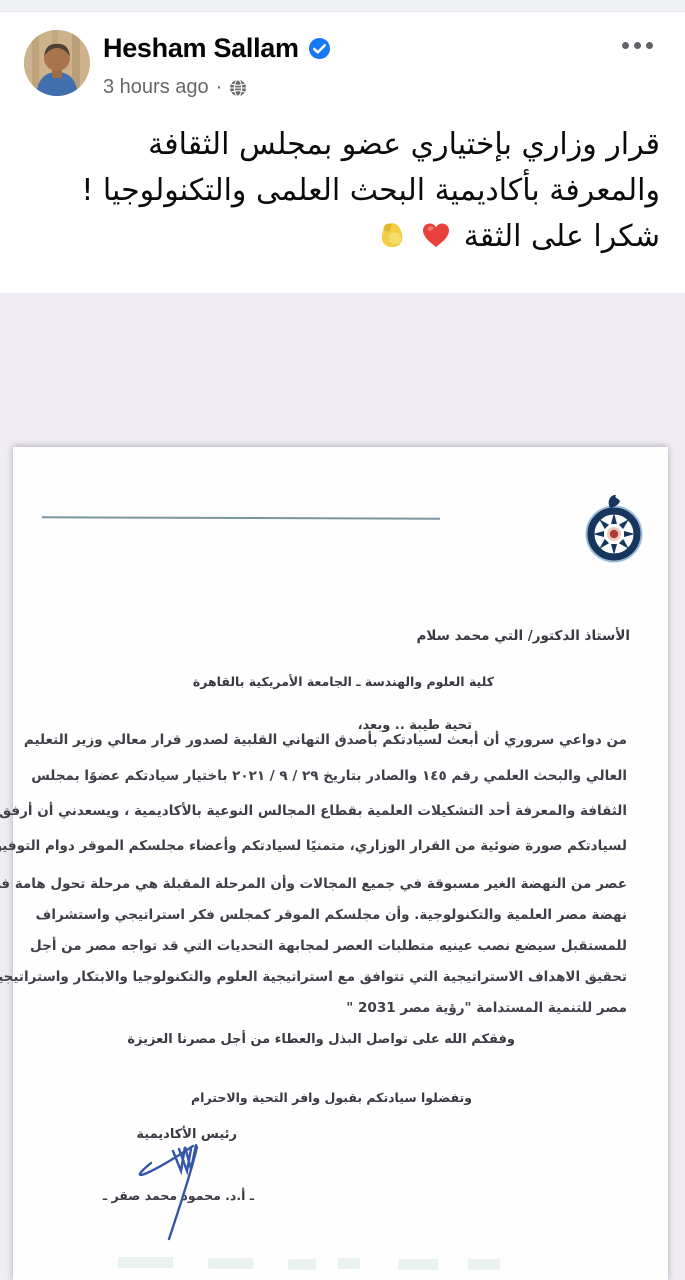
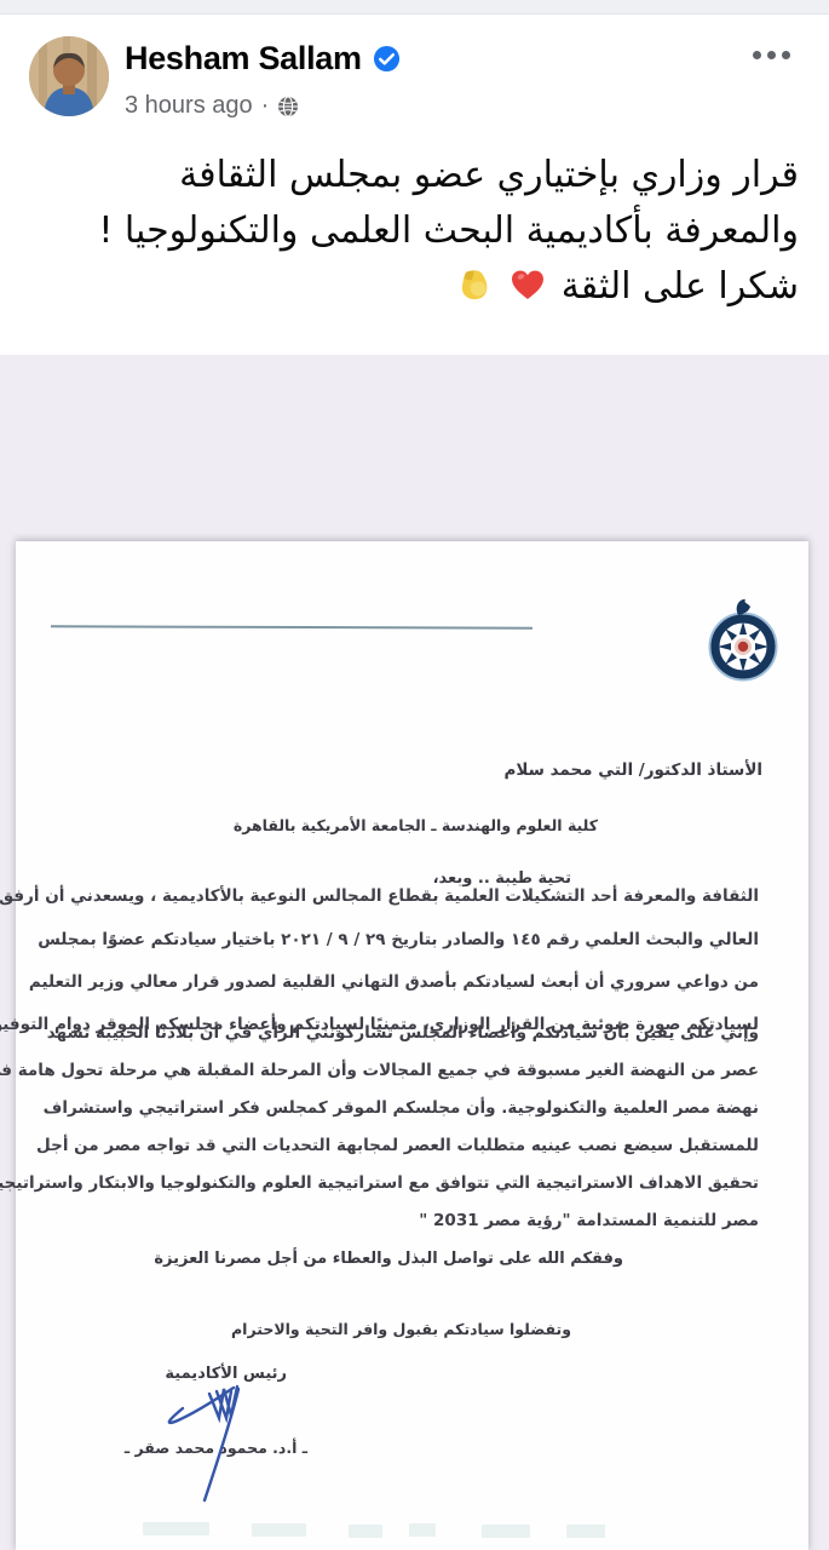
  Hesham Sallam
  3 hours ago
  ·
  قرار وزاري بإختياري عضو بمجلس الثقافة والمعرفة بأكاديمية البحث العلمى والتكنولوجيا !
  شكرا على الثقة
  الأستاذ الدكتور/ التي محمد سلام
  كلية العلوم والهندسة ـ الجامعة الأمريكية بالقاهرة
  تحية طيبة .. وبعد،
- من دواعي سروري أن أبعث لسيادتكم بأصدق التهاني القلبية لصدور قرار معالي وزير التعليم
+ الثقافة والمعرفة أحد التشكيلات العلمية بقطاع المجالس النوعية بالأكاديمية ، ويسعدني أن أرفق
  العالي والبحث العلمي رقم ١٤٥ والصادر بتاريخ ٢٩ / ٩ / ٢٠٢١ باختيار سيادتكم عضوًا بمجلس
- الثقافة والمعرفة أحد التشكيلات العلمية بقطاع المجالس النوعية بالأكاديمية ، ويسعدني أن أرفق
+ من دواعي سروري أن أبعث لسيادتكم بأصدق التهاني القلبية لصدور قرار معالي وزير التعليم
  لسيادتكم صورة ضوئية من القرار الوزاري، متمنيًا لسيادتكم وأعضاء مجلسكم الموقر دوام التوفي
+ وإني على يقين بأن سيادتكم وأعضاء المجلس تشاركونني الرأي في أن بلادنا الحبيبة تشهد
  عصر من النهضة الغير مسبوقة في جميع المجالات وأن المرحلة المقبلة هي مرحلة تحول هامة ف
  نهضة مصر العلمية والتكنولوجية. وأن مجلسكم الموقر كمجلس فكر استراتيجي واستشراف
  للمستقبل سيضع نصب عينيه متطلبات العصر لمجابهة التحديات التي قد تواجه مصر من أجل
  تحقيق الاهداف الاستراتيجية التي تتوافق مع استراتيجية العلوم والتكنولوجيا والابتكار واستراتيجي
  مصر للتنمية المستدامة "رؤية مصر 2031 "
  وفقكم الله على تواصل البذل والعطاء من أجل مصرنا العزيزة
  وتفضلوا سيادتكم بقبول وافر التحية والاحترام
  رئيس الأكاديمية
  ـ أ.د. محمود محمد صقر ـ
